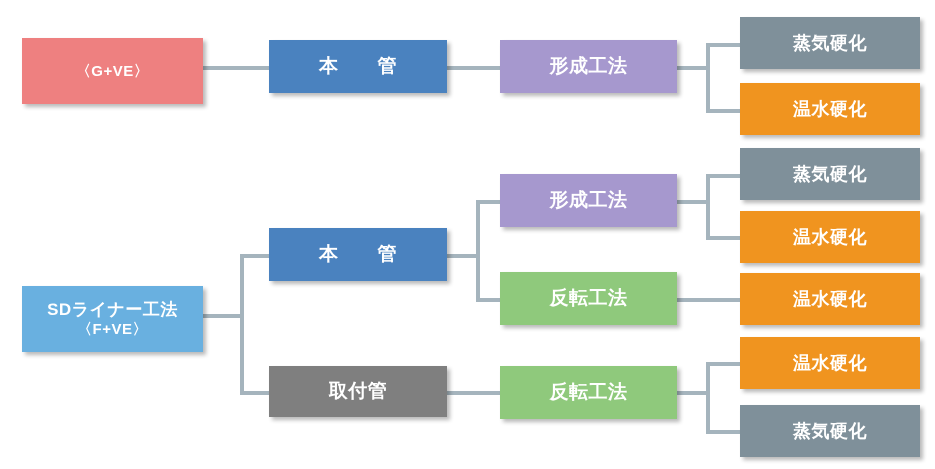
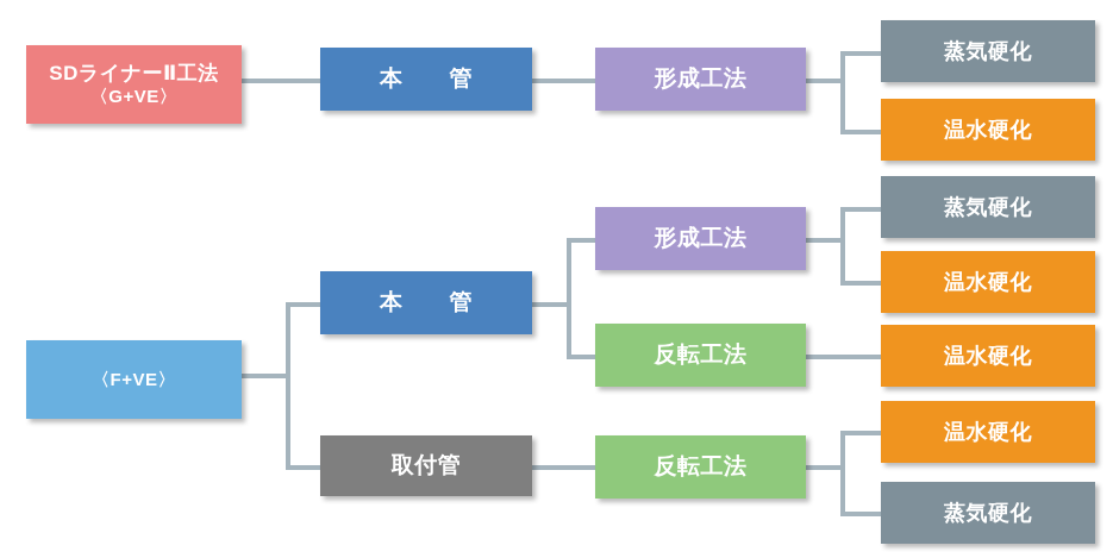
+ SDライナーⅡ工法
  〈G+VE〉
  本 管
  形成工法
  蒸気硬化
  温水硬化
- SDライナー工法
  〈F+VE〉
  本 管
  取付管
  形成工法
  反転工法
  反転工法
  蒸気硬化
  温水硬化
  温水硬化
  温水硬化
  蒸気硬化
